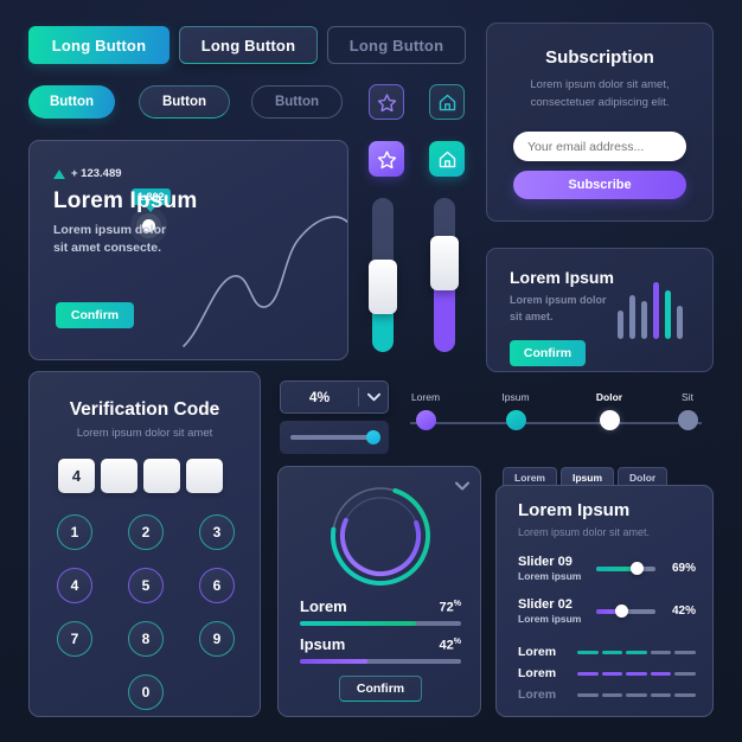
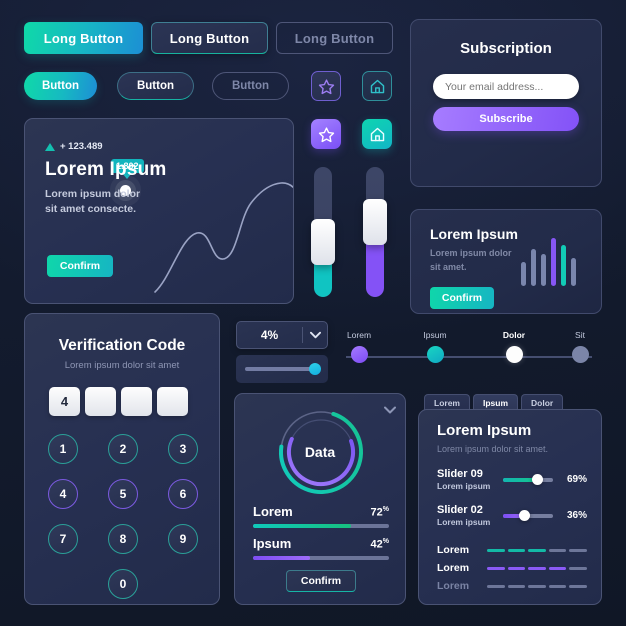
  Long Button
  Long Button
  Long Button
  Button
  Button
  Button
  1.802
  + 123.489
  Lorem Ipsum
  Lorem ipsum dolor
  sit amet consecte.
  Confirm
  Subscription
- Lorem ipsum dolor sit amet,
- consectetuer adipiscing elit.
  Your email address...
  Subscribe
  Lorem Ipsum
  Lorem ipsum dolor
  sit amet.
  Confirm
  Verification Code
  Lorem ipsum dolor sit amet
  4
  1
  2
  3
  4
  5
  6
  7
  8
  9
  0
  4%
  Lorem
  Ipsum
  Dolor
  Sit
+ Data
  Lorem
  Ipsum
  Confirm
  Lorem
  Ipsum
  Dolor
  Lorem Ipsum
  Lorem ipsum dolor sit amet.
  Slider 09
  Lorem ipsum
  69%
  Slider 02
  Lorem ipsum
- 42%
+ 36%
  Lorem
  Lorem
  Lorem
